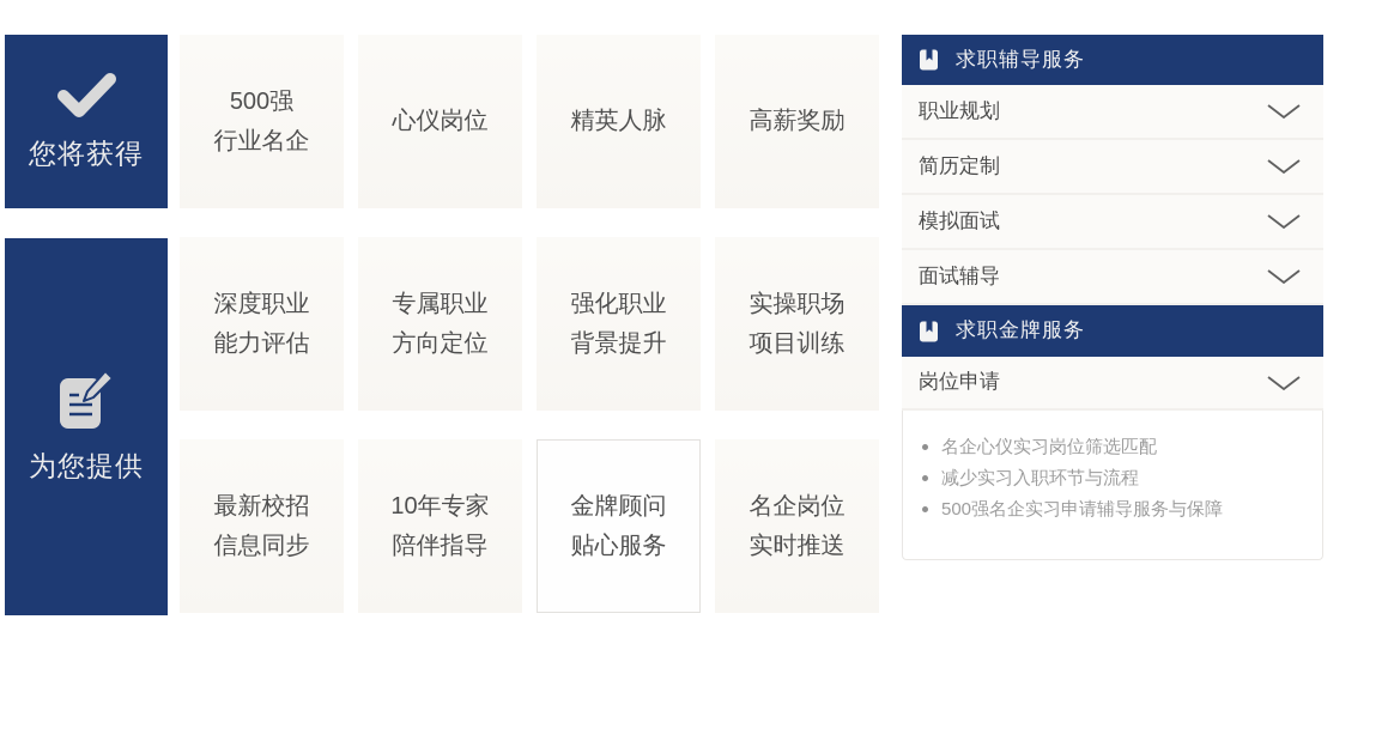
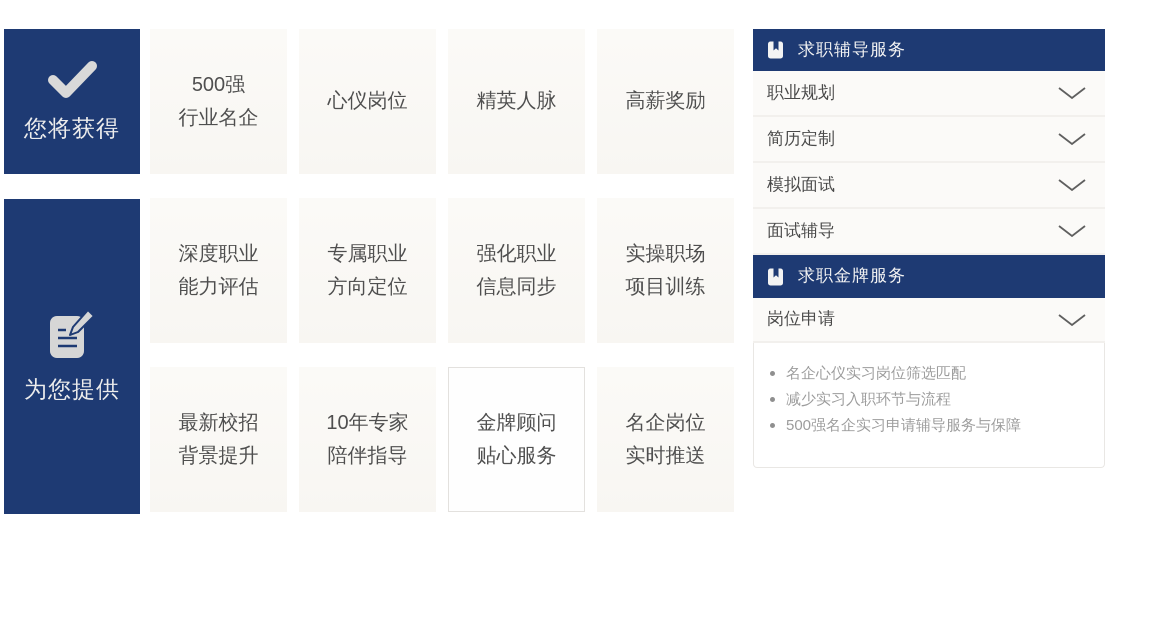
  您将获得
  为您提供
  500强
  行业名企
  心仪岗位
  精英人脉
  高薪奖励
  深度职业
  能力评估
  专属职业
  方向定位
  强化职业
- 背景提升
+ 信息同步
  实操职场
  项目训练
  最新校招
- 信息同步
+ 背景提升
  10年专家
  陪伴指导
  金牌顾问
  贴心服务
  名企岗位
  实时推送
  求职辅导服务
  职业规划
  简历定制
  模拟面试
  面试辅导
  求职金牌服务
  岗位申请
  名企心仪实习岗位筛选匹配
  减少实习入职环节与流程
  500强名企实习申请辅导服务与保障
